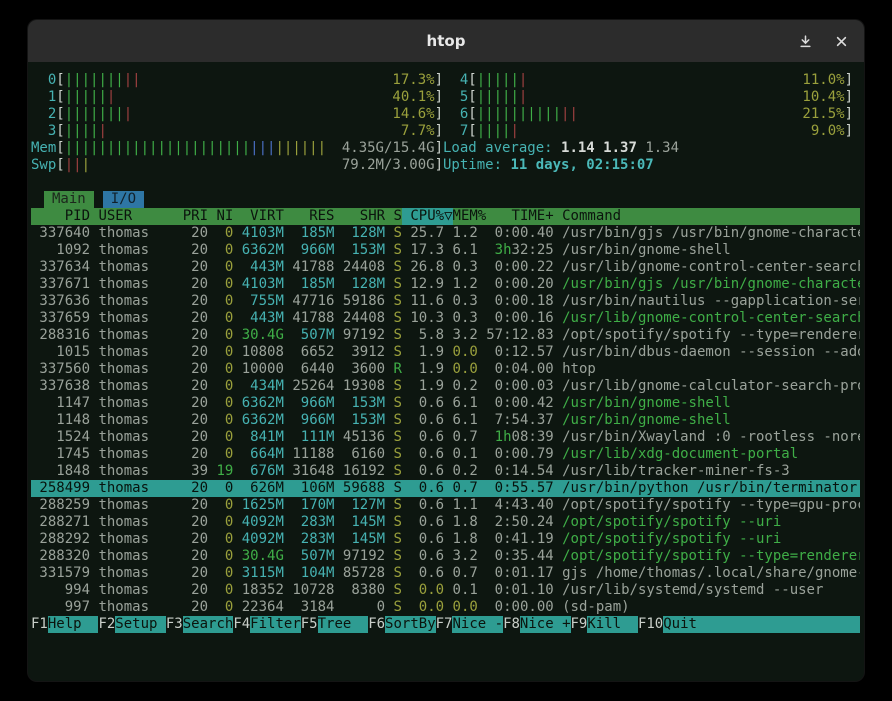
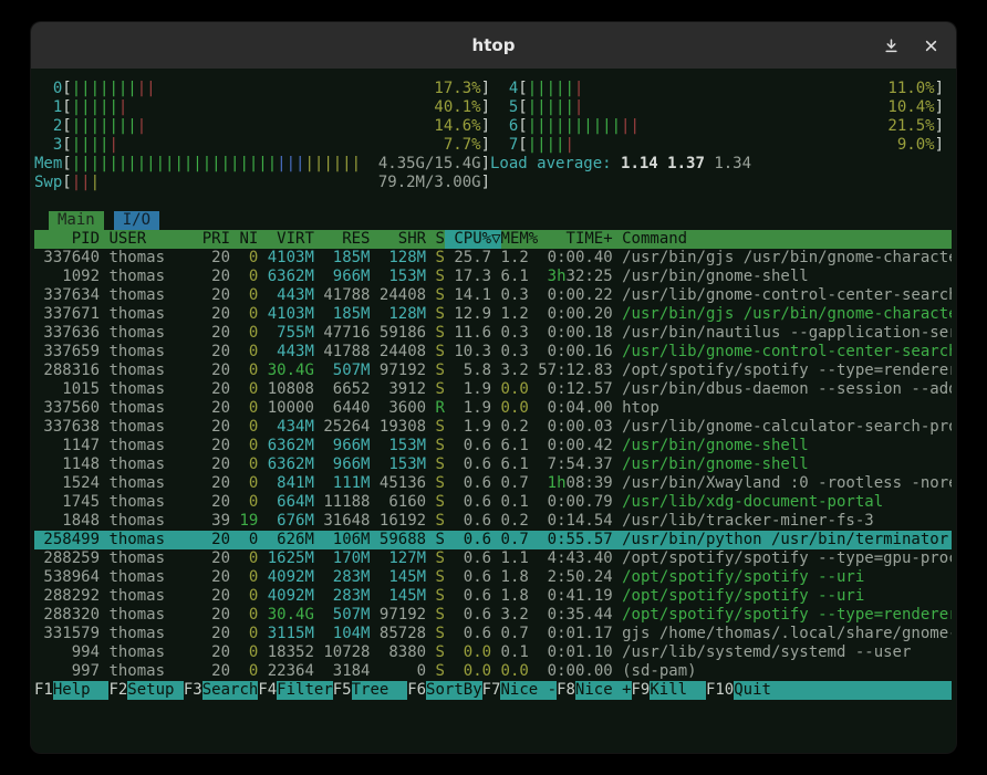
  htop
  0
  [
  |||||||||
  17.3%
  ]
  1
  [
  ||||||
  40.1%
  ]
  2
  [
  ||||||||
  14.6%
  ]
  3
  [
  |||||
  7.7%
  ]
  Mem
  [
  |||||||||||||||||||||||||||||||
  4.35G/15.4G
  ]
  Swp
  [
  |||
  79.2M/3.00G
  ]
  4
  [
  ||||||
  11.0%
  ]
  5
  [
  ||||||
  10.4%
  ]
  6
  [
  ||||||||||||
  21.5%
  ]
  7
  [
  |||||
  9.0%
  ]
  Load average: 1.14 1.37 1.34
- Uptime: 11 days, 02:15:07
  Main
  I/O
  PID
  USER
  PRI
  NI
  VIRT
  RES
  SHR
  S
  CPU%▽
  MEM%
  TIME+
  Command
  337640
  thomas
  20
  0
  4103M
  185M
  128M
  S
  25.7
  1.2
  0:00.40
  /usr/bin/gjs /usr/bin/gnome-charact
  1092
  thomas
  20
  0
  6362M
  966M
  153M
  S
  17.3
  6.1
  3h32:25
  /usr/bin/gnome-shell
  337634
  thomas
  20
  0
  443M
  41788
  24408
  S
- 26.8
+ 14.1
  0.3
  0:00.22
  /usr/lib/gnome-control-center-searc
  337671
  thomas
  20
  0
  4103M
  185M
  128M
  S
  12.9
  1.2
  0:00.20
  /usr/bin/gjs /usr/bin/gnome-charact
  337636
  thomas
  20
  0
  755M
  47716
  59186
  S
  11.6
  0.3
  0:00.18
  /usr/bin/nautilus --gapplication-se
  337659
  thomas
  20
  0
  443M
  41788
  24408
  S
  10.3
  0.3
  0:00.16
  /usr/lib/gnome-control-center-searc
  288316
  thomas
  20
  0
  30.4G
  507M
  97192
  S
  5.8
  3.2
  57:12.83
  /opt/spotify/spotify --type=rendere
  1015
  thomas
  20
  0
  10808
  6652
  3912
  S
  1.9
  0.0
  0:12.57
  /usr/bin/dbus-daemon --session --ad
  337560
  thomas
  20
  0
  10000
  6440
  3600
  R
  1.9
  0.0
  0:04.00
  htop
  337638
  thomas
  20
  0
  434M
  25264
  19308
  S
  1.9
  0.2
  0:00.03
  /usr/lib/gnome-calculator-search-pr
  1147
  thomas
  20
  0
  6362M
  966M
  153M
  S
  0.6
  6.1
  0:00.42
  /usr/bin/gnome-shell
  1148
  thomas
  20
  0
  6362M
  966M
  153M
  S
  0.6
  6.1
  7:54.37
  /usr/bin/gnome-shell
  1524
  thomas
  20
  0
  841M
  111M
  45136
  S
  0.6
  0.7
  1h08:39
  /usr/bin/Xwayland :0 -rootless -nor
  1745
  thomas
  20
  0
  664M
  11188
  6160
  S
  0.6
  0.1
  0:00.79
  /usr/lib/xdg-document-portal
  1848
  thomas
  39
  19
  676M
  31648
  16192
  S
  0.6
  0.2
  0:14.54
  /usr/lib/tracker-miner-fs-3
  258499
  thomas
  20
  0
  626M
  106M
  59688
  S
  0.6
  0.7
  0:55.57
  /usr/bin/python /usr/bin/terminator
  288259
  thomas
  20
  0
  1625M
  170M
  127M
  S
  0.6
  1.1
  4:43.40
  /opt/spotify/spotify --type=gpu-pro
- 288271
+ 538964
  thomas
  20
  0
  4092M
  283M
  145M
  S
  0.6
  1.8
  2:50.24
  /opt/spotify/spotify --uri
  288292
  thomas
  20
  0
  4092M
  283M
  145M
  S
  0.6
  1.8
  0:41.19
  /opt/spotify/spotify --uri
  288320
  thomas
  20
  0
  30.4G
  507M
  97192
  S
  0.6
  3.2
  0:35.44
  /opt/spotify/spotify --type=rendere
  331579
  thomas
  20
  0
  3115M
  104M
  85728
  S
  0.6
  0.7
  0:01.17
  gjs /home/thomas/.local/share/gnome
  994
  thomas
  20
  0
  18352
  10728
  8380
  S
  0.0
  0.1
  0:01.10
  /usr/lib/systemd/systemd --user
  997
  thomas
  20
  0
  22364
  3184
  0
  S
  0.0
  0.0
  0:00.00
  (sd-pam)
  F1
  Help
  F2
  Setup
  F3
  Search
  F4
  Filter
  F5
  Tree
  F6
  SortBy
  F7
  Nice -
  F8
  Nice +
  F9
  Kill
  F10
  Quit
